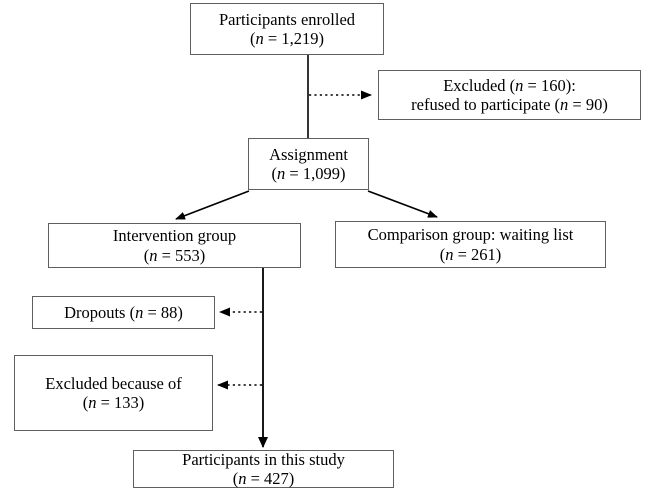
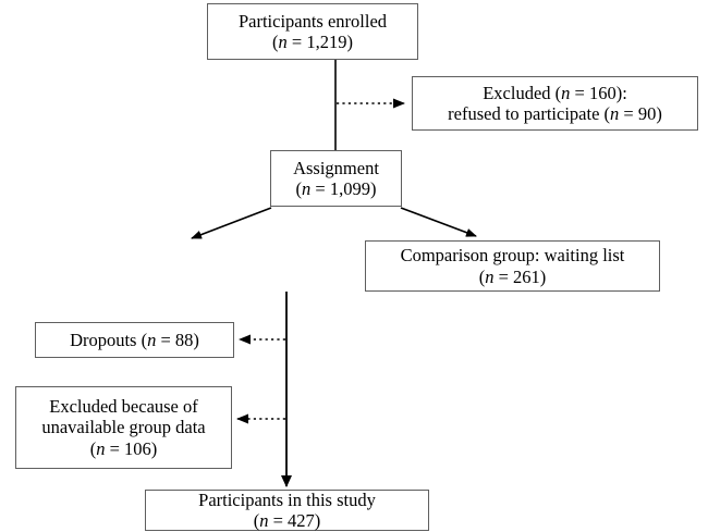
  Participants enrolled
  (n = 1,219)
  Excluded (n = 160):
  refused to participate (n = 90)
  Assignment
  (n = 1,099)
- Intervention group
- (n = 553)
  Comparison group: waiting list
  (n = 261)
  Dropouts (n = 88)
  Excluded because of
+ unavailable group data
- (n = 133)
+ (n = 106)
  Participants in this study
  (n = 427)
